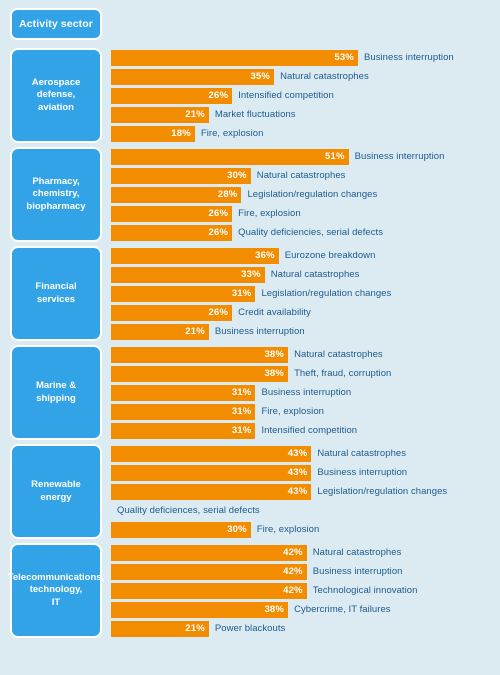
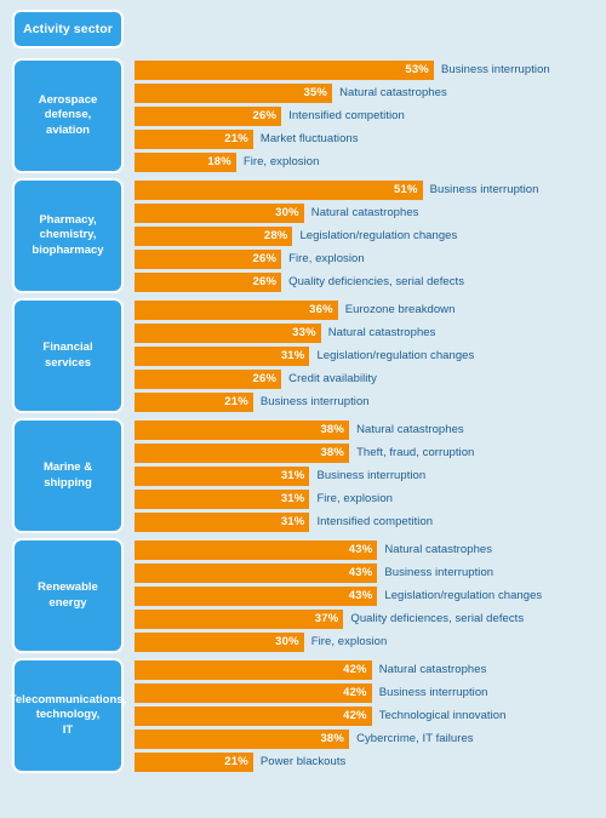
  Activity sector
  Aerospace
  defense,
  aviation
  53%
  Business interruption
  35%
  Natural catastrophes
  26%
  Intensified competition
  21%
  Market fluctuations
  18%
  Fire, explosion
  Pharmacy,
  chemistry,
  biopharmacy
  51%
  Business interruption
  30%
  Natural catastrophes
  28%
  Legislation/regulation changes
  26%
  Fire, explosion
  26%
  Quality deficiencies, serial defects
  Financial
  services
  36%
  Eurozone breakdown
  33%
  Natural catastrophes
  31%
  Legislation/regulation changes
  26%
  Credit availability
  21%
  Business interruption
  Marine &
  shipping
  38%
  Natural catastrophes
  38%
  Theft, fraud, corruption
  31%
  Business interruption
  31%
  Fire, explosion
  31%
  Intensified competition
  Renewable
  energy
  43%
  Natural catastrophes
  43%
  Business interruption
  43%
  Legislation/regulation changes
+ 37%
  Quality deficiences, serial defects
  30%
  Fire, explosion
  Telecommunications,
  technology,
  IT
  42%
  Natural catastrophes
  42%
  Business interruption
  42%
  Technological innovation
  38%
  Cybercrime, IT failures
  21%
  Power blackouts
